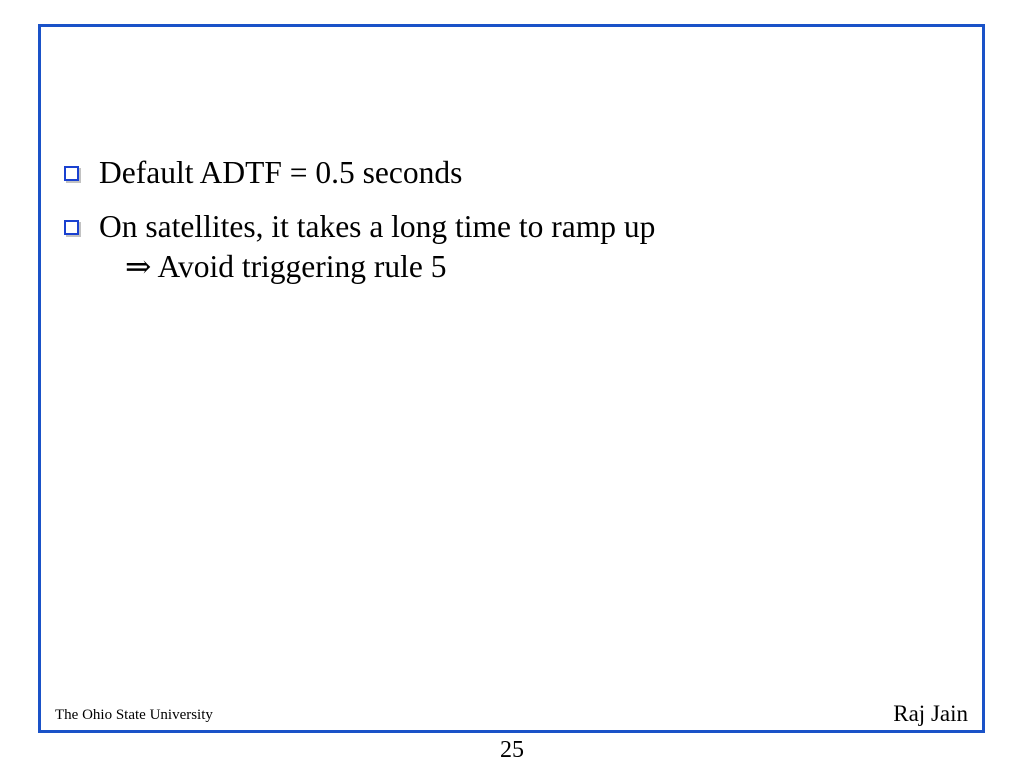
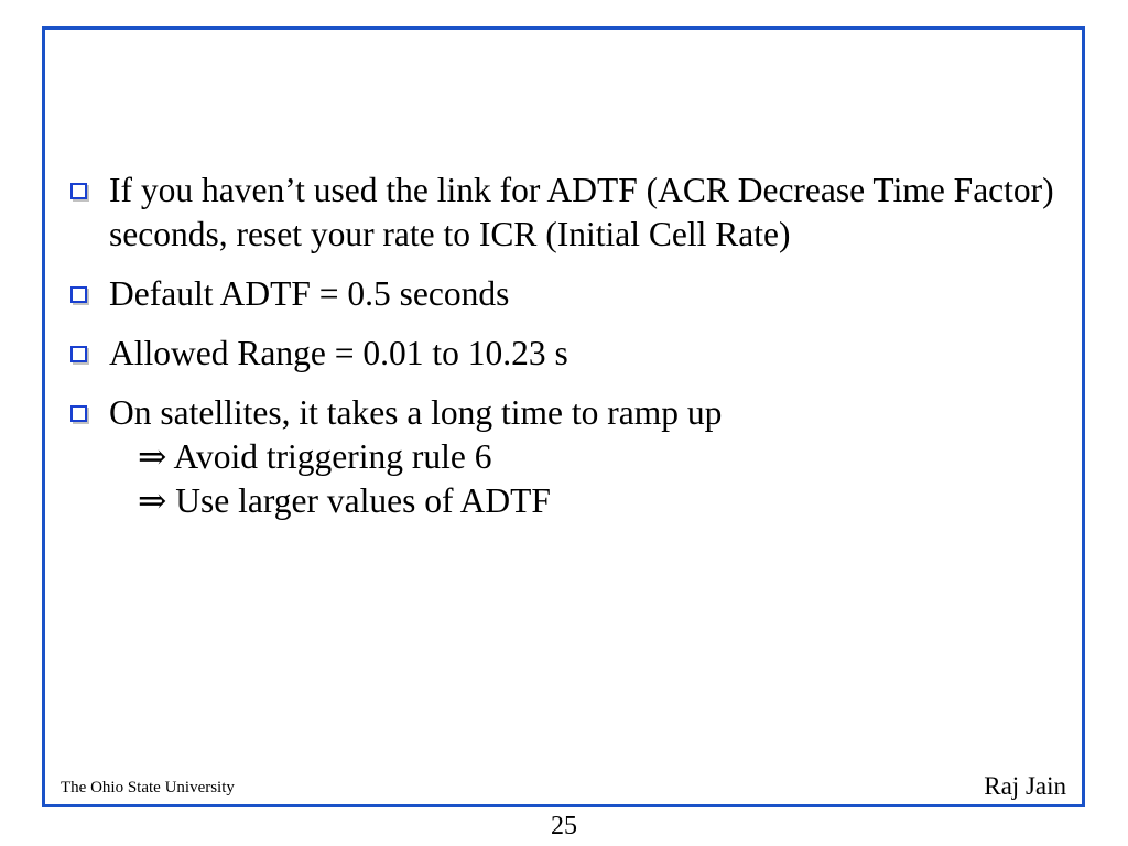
+ If you haven’t used the link for ADTF (ACR Decrease Time Factor) seconds, reset your rate to ICR (Initial Cell Rate)
  Default ADTF = 0.5 seconds
+ Allowed Range = 0.01 to 10.23 s
  On satellites, it takes a long time to ramp up
- ⇒ Avoid triggering rule 5
+ ⇒ Avoid triggering rule 6
+ ⇒ Use larger values of ADTF
  The Ohio State University
  Raj Jain
  25
